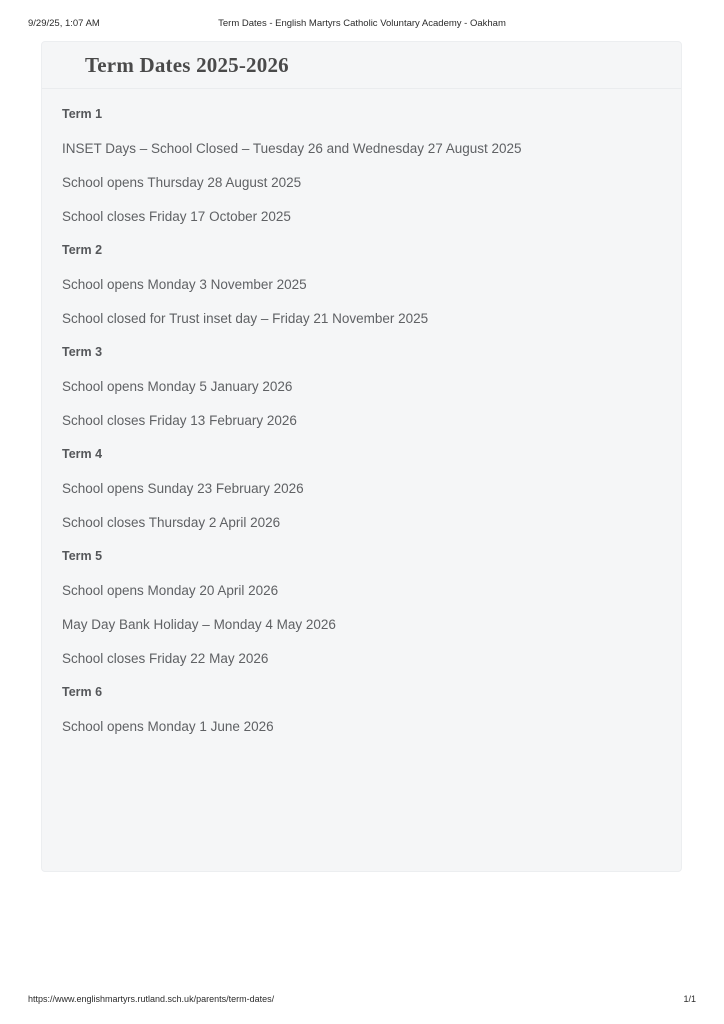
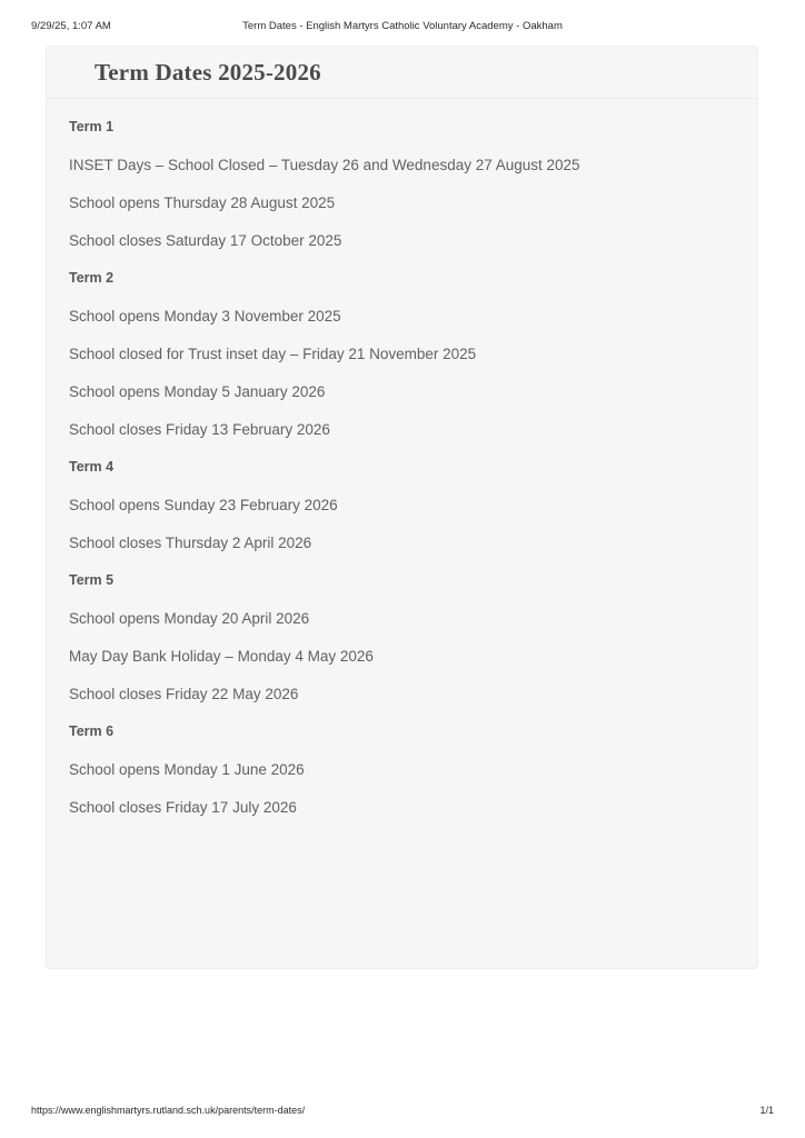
  9/29/25, 1:07 AM
  Term Dates - English Martyrs Catholic Voluntary Academy - Oakham
  Term Dates 2025-2026
  Term 1
  INSET Days – School Closed – Tuesday 26 and Wednesday 27 August 2025
  School opens Thursday 28 August 2025
- School closes Friday 17 October 2025
+ School closes Saturday 17 October 2025
  Term 2
  School opens Monday 3 November 2025
  School closed for Trust inset day – Friday 21 November 2025
- Term 3
  School opens Monday 5 January 2026
  School closes Friday 13 February 2026
  Term 4
  School opens Sunday 23 February 2026
  School closes Thursday 2 April 2026
  Term 5
  School opens Monday 20 April 2026
  May Day Bank Holiday – Monday 4 May 2026
  School closes Friday 22 May 2026
  Term 6
  School opens Monday 1 June 2026
+ School closes Friday 17 July 2026
  https://www.englishmartyrs.rutland.sch.uk/parents/term-dates/
  1/1
